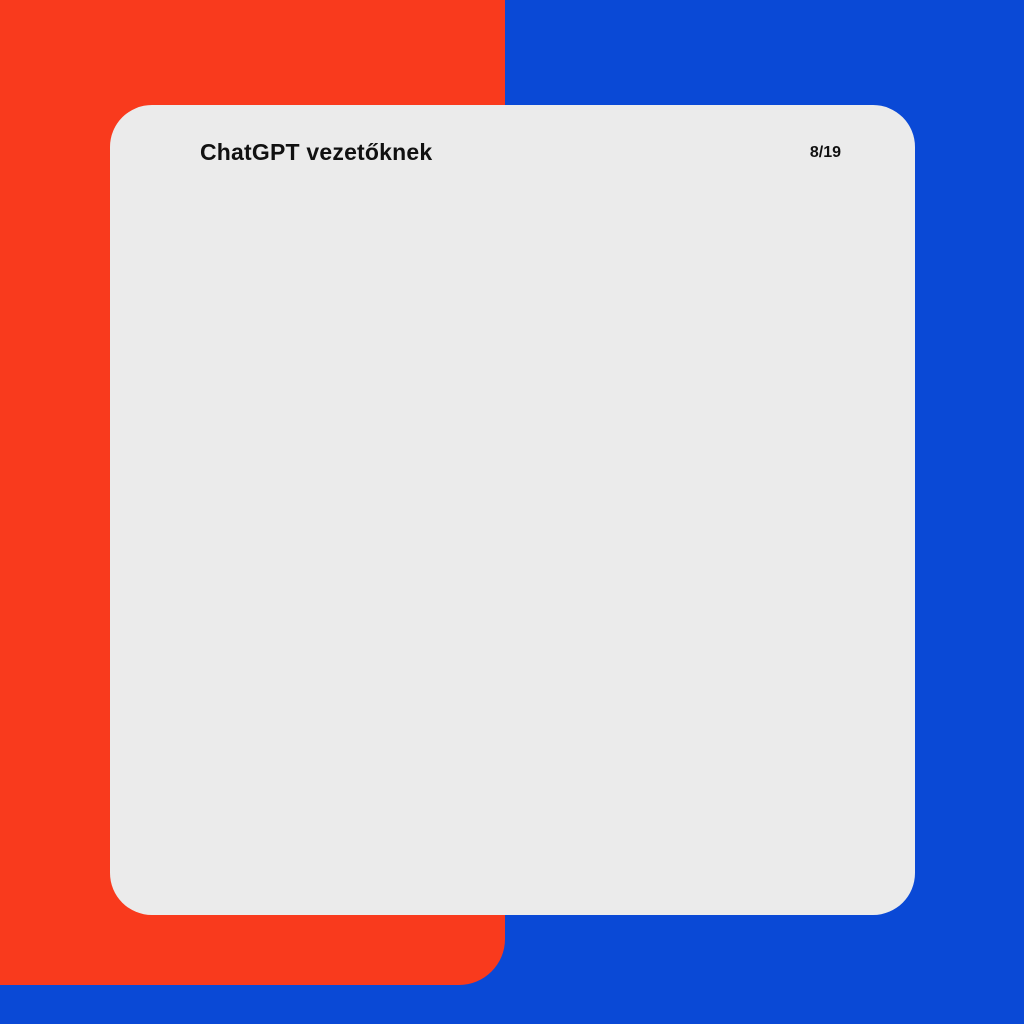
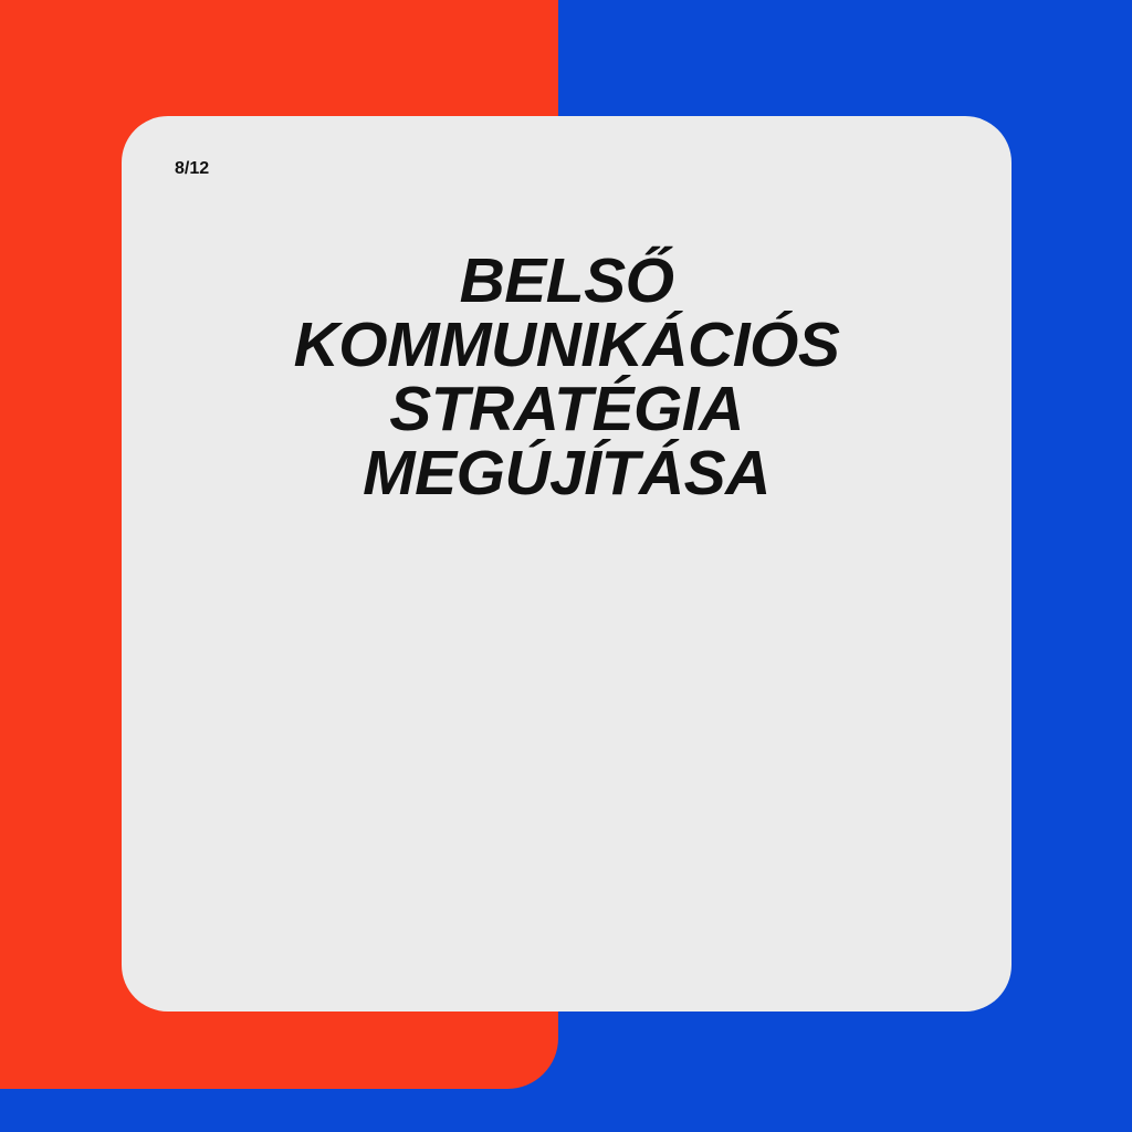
- ChatGPT vezetőknek
- 8/19
+ 8/12
+ BELSŐ KOMMUNIKÁCIÓS STRATÉGIA MEGÚJÍTÁSA
